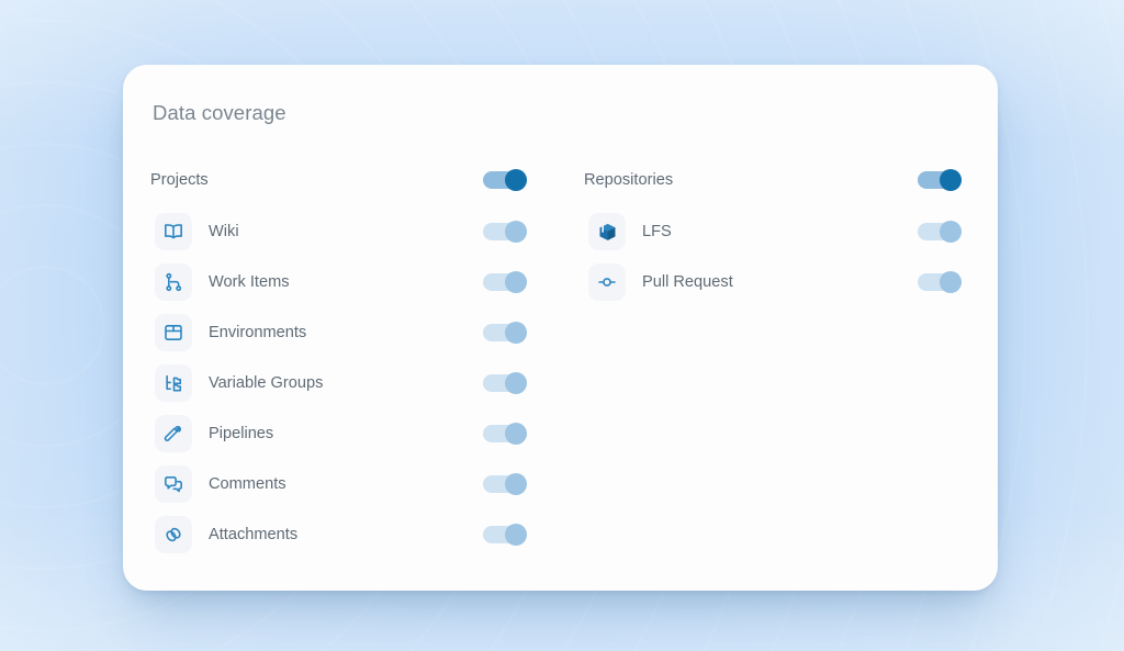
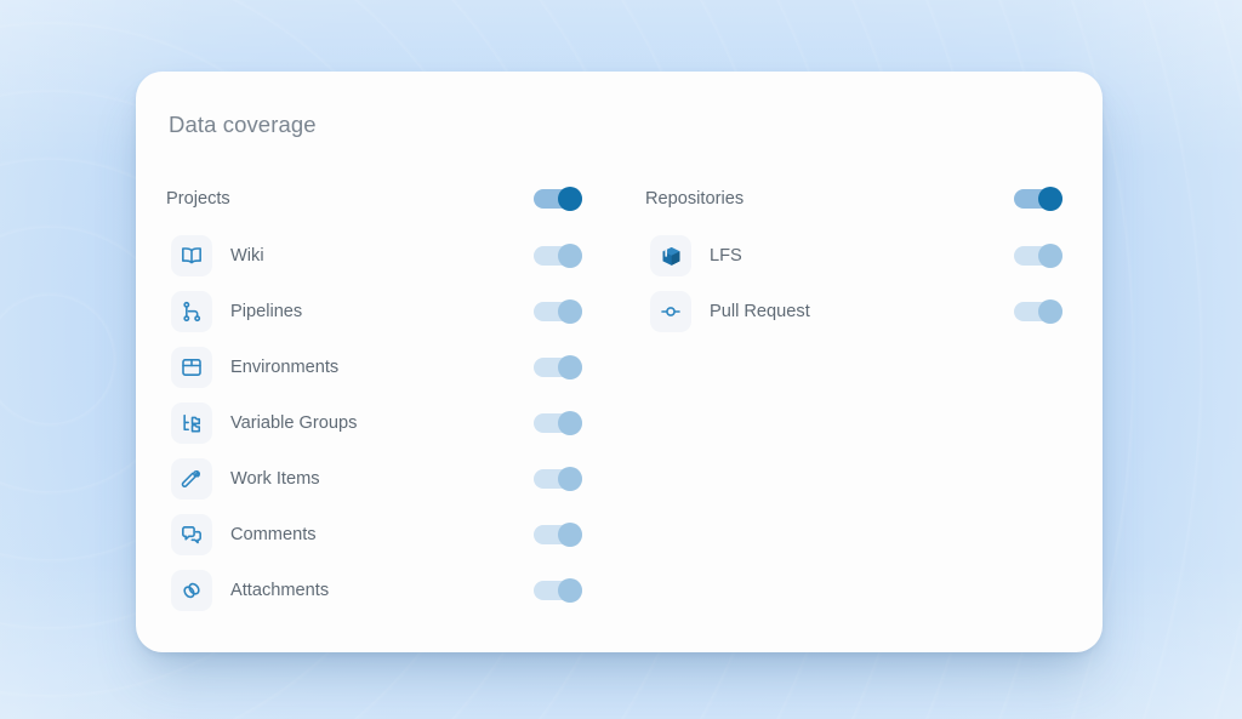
  Data coverage
  Projects
  Wiki
- Work Items
+ Pipelines
  Environments
  Variable Groups
- Pipelines
+ Work Items
  Comments
  Attachments
  Repositories
  LFS
  Pull Request
